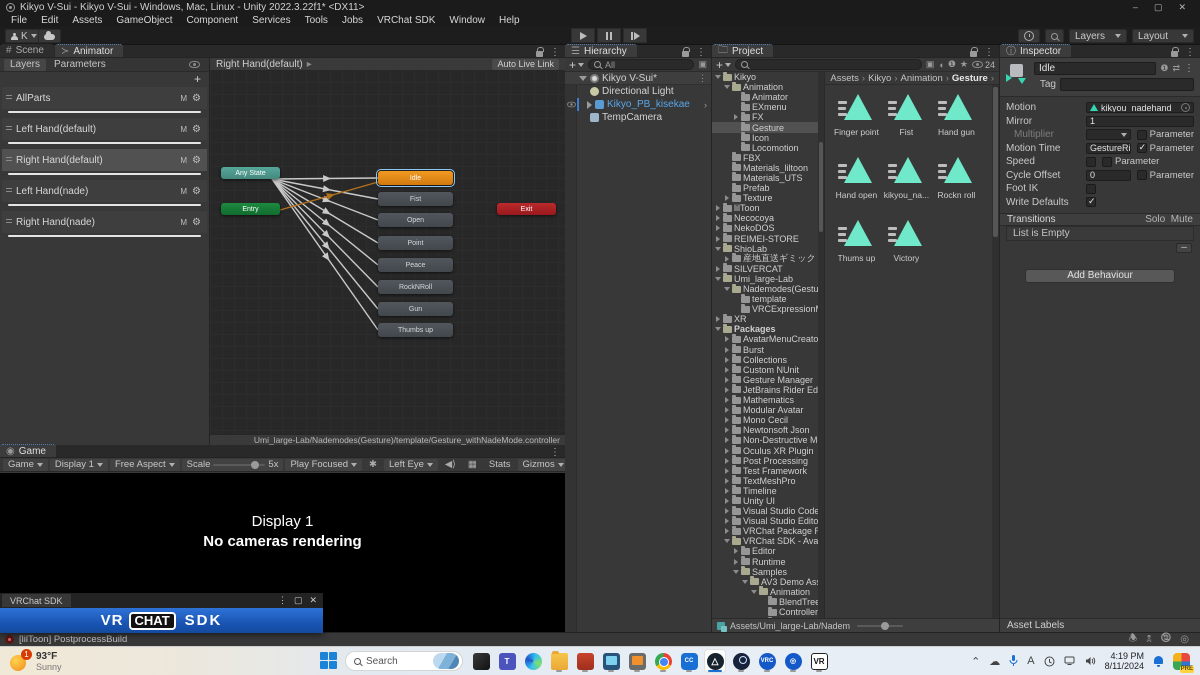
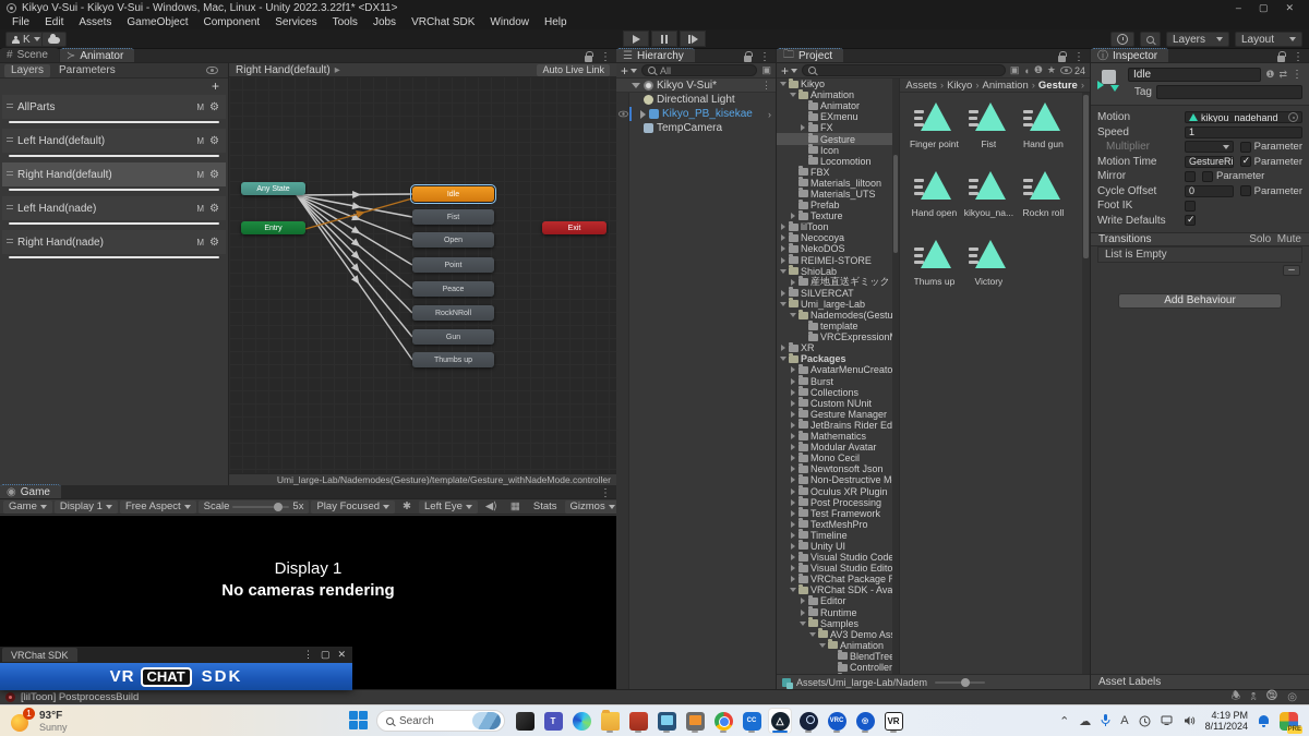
  Kikyo V-Sui - Kikyo V-Sui - Windows, Mac, Linux - Unity 2022.3.22f1* <DX11>
  –
  ▢
  ✕
  File
  Edit
  Assets
  GameObject
  Component
  Services
  Tools
  Jobs
  VRChat SDK
  Window
  Help
  K
  Layers
  Layout
  #
  Scene
  ≻
  Animator
  ⋮
  Layers
  Parameters
  +
  AllParts
  M
  ⚙
  Left Hand(default)
  M
  ⚙
  Right Hand(default)
  M
  ⚙
  Left Hand(nade)
  M
  ⚙
  Right Hand(nade)
  M
  ⚙
  Right Hand(default)
  ▸
  Auto Live Link
  Umi_large-Lab/Nademodes(Gesture)/template/Gesture_withNadeMode.controller
  ◉
  Game
  ⋮
  Game
  Display 1
  Free Aspect
  Scale
  5x
  Play Focused
  ✱
  Left Eye
  ◀⟩
  ▦
  Stats
  Gizmos
  Display 1
  No cameras rendering
  VRChat SDK
  ⋮
  ▢
  ✕
  VR
  CHAT
  SDK
  ☰
  Hierarchy
  ⋮
  +
  All
  ▣
  Kikyo V-Sui*
  ⋮
  Directional Light
  Kikyo_PB_kisekae
  ›
  TempCamera
  🗀
  Project
  ⋮
  +
  ▣
  ◖
  ❶
  ★
  24
  Kikyo
  Animation
  Animator
  EXmenu
  FX
  Gesture
  Icon
  Locomotion
  FBX
  Materials_liltoon
  Materials_UTS
  Prefab
  Texture
  lilToon
  Necocoya
  NekoDOS
  REIMEI-STORE
  ShioLab
  産地直送ギミック
  SILVERCAT
  Umi_large-Lab
  Nademodes(Gestu
  template
  VRCExpression
  XR
  Packages
  AvatarMenuCreato
  Burst
  Collections
  Custom NUnit
  Gesture Manager
  JetBrains Rider Ed
  Mathematics
  Modular Avatar
  Mono Cecil
  Newtonsoft Json
  Non-Destructive M
  Oculus XR Plugin
  Post Processing
  Test Framework
  TextMeshPro
  Timeline
  Unity UI
  Visual Studio Code
  Visual Studio Edito
  VRChat Package
  VRChat SDK - Ava
  Editor
  Runtime
  Samples
  Animation
  BlendTre
  Controller
  Assets
  ›
  Kikyo
  ›
  Animation
  ›
  Gesture
  ›
  Finger point
  Fist
  Hand gun
  Hand open
  kikyou_na...
  Rockn roll
  Thums up
  Victory
  Assets/Umi_large-Lab/Nadem
  ⓘ
  Inspector
  ⋮
  Idle
  ❶
  ⇄
  ⋮
  Tag
  Motion
  kikyou_nadehand
- Mirror
+ Speed
  1
  Multiplier
  Parameter
  Motion Time
  GestureRi
  Parameter
- Speed
+ Mirror
  Parameter
  Cycle Offset
  0
  Parameter
  Foot IK
  Write Defaults
  Transitions
  Solo Mute
  List is Empty
  –
  Add Behaviour
  Asset Labels
  [lilToon] PostprocessBuild
  🕭
  🕱
  🕲
  ◎
  1
  93°F
  Sunny
  Search
  T
  △
  VR
  ⌃
  ☁
  A
  4:19 PM
  8/11/2024
